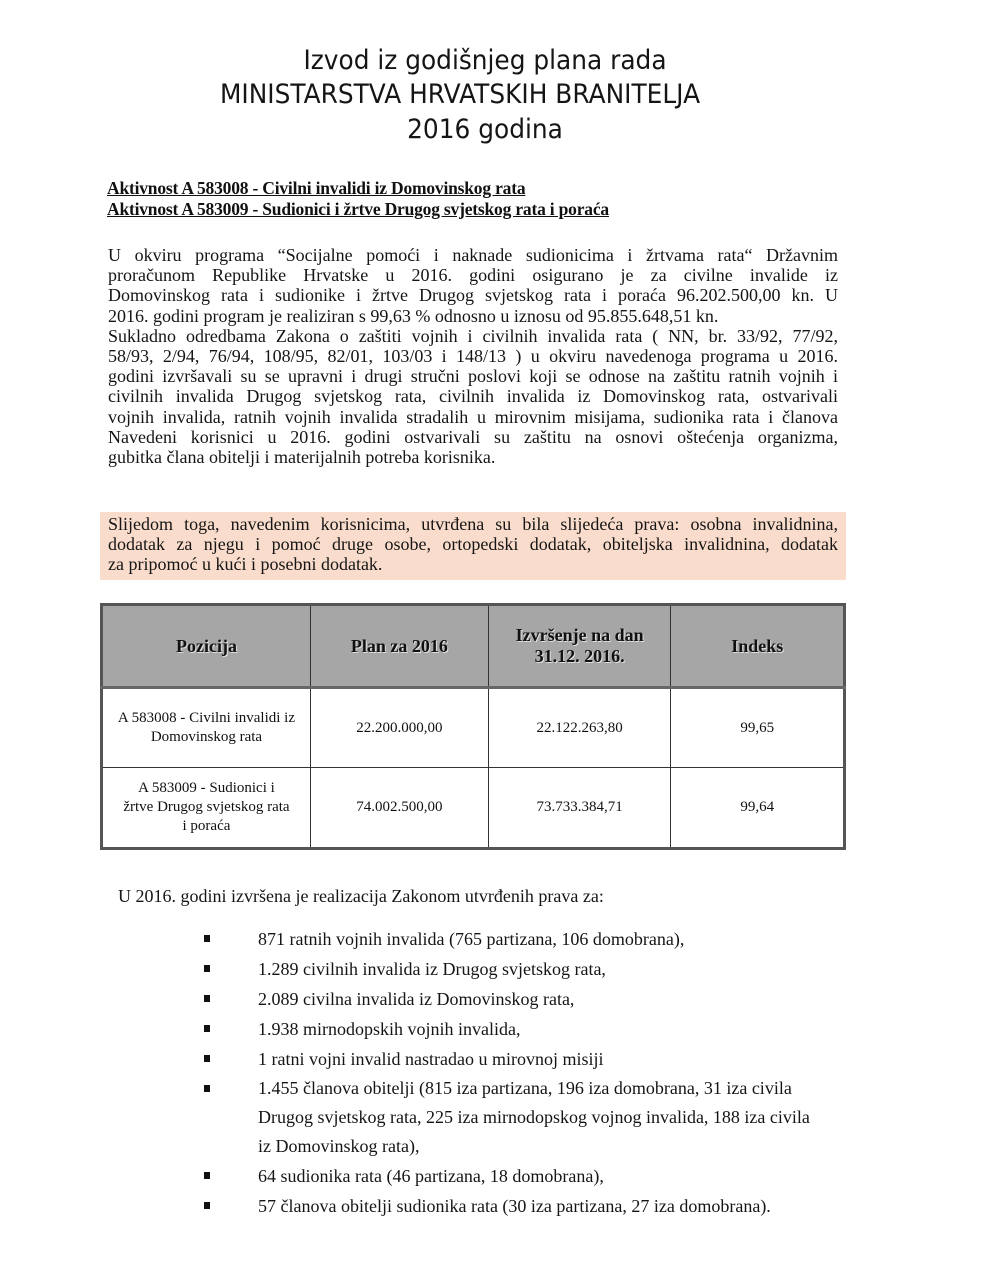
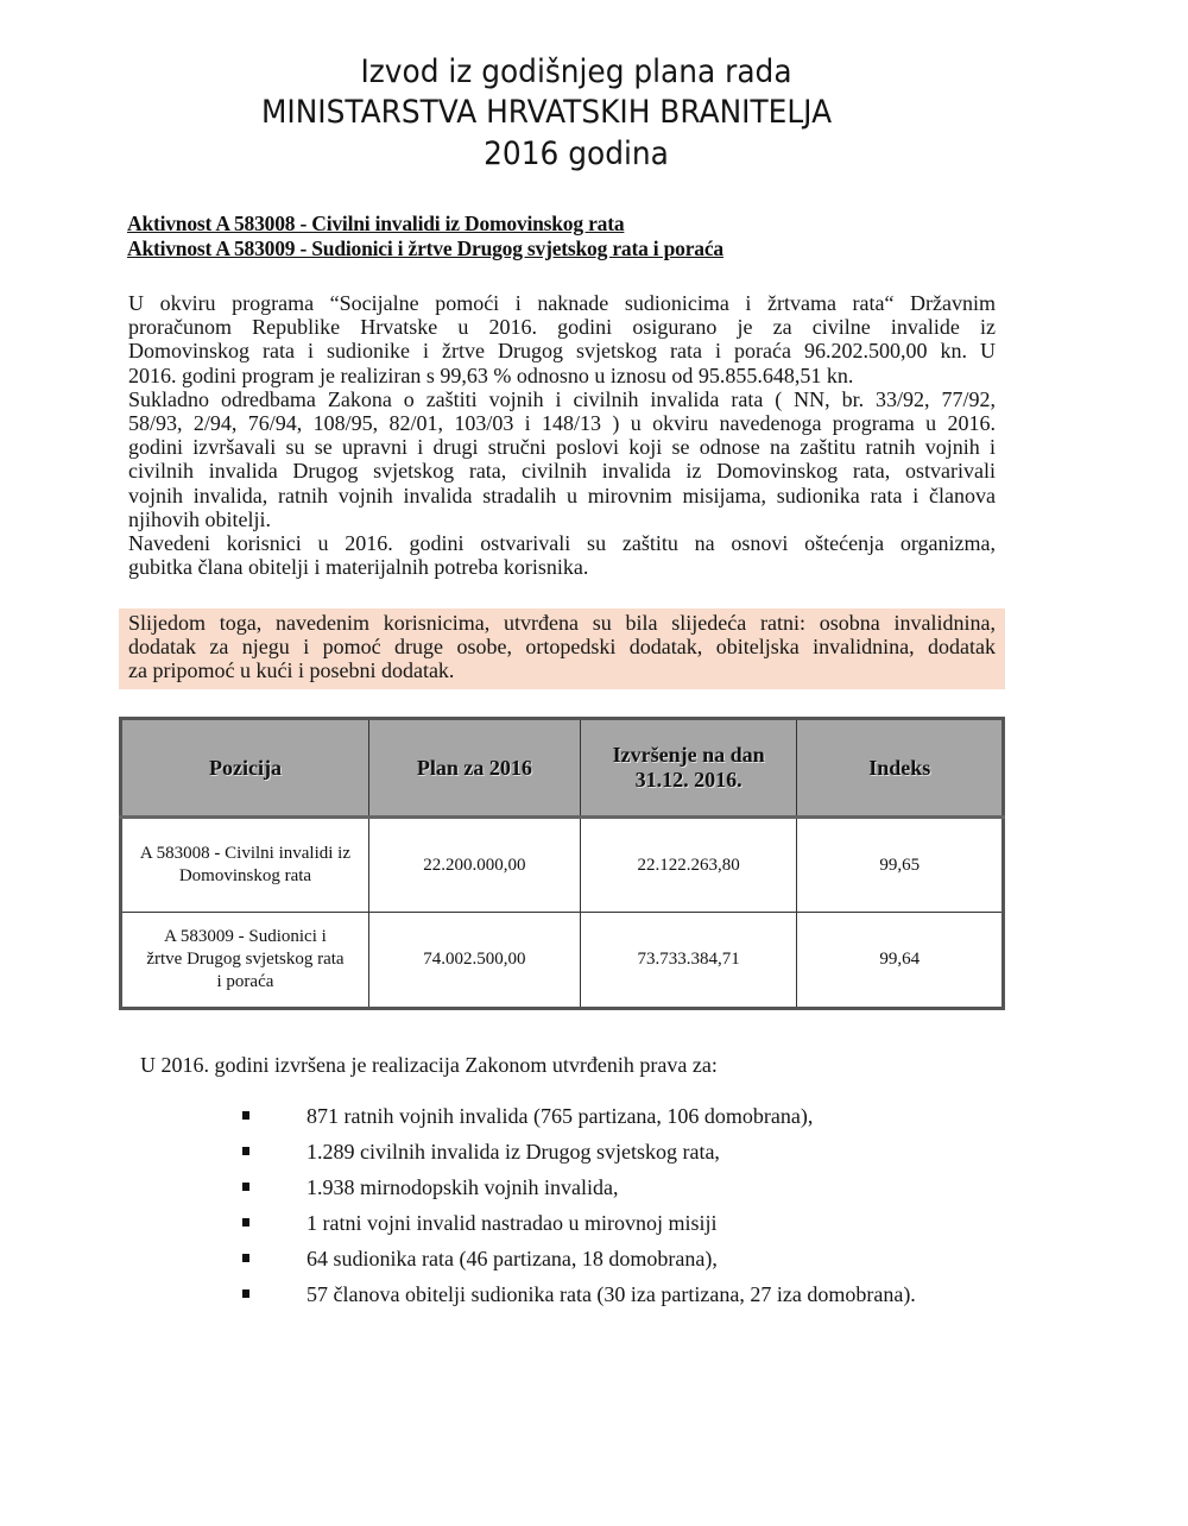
  Izvod iz godišnjeg plana rada
  MINISTARSTVA HRVATSKIH BRANITELJA
  2016 godina
  Aktivnost A 583008 - Civilni invalidi iz Domovinskog rata
  Aktivnost A 583009 - Sudionici i žrtve Drugog svjetskog rata i poraća
  U okviru programa “Socijalne pomoći i naknade sudionicima i žrtvama rata“ Državnim
  proračunom Republike Hrvatske u 2016. godini osigurano je za civilne invalide iz
  Domovinskog rata i sudionike i žrtve Drugog svjetskog rata i poraća 96.202.500,00 kn. U
  2016. godini program je realiziran s 99,63 % odnosno u iznosu od 95.855.648,51 kn.
  Sukladno odredbama Zakona o zaštiti vojnih i civilnih invalida rata ( NN, br. 33/92, 77/92,
  58/93, 2/94, 76/94, 108/95, 82/01, 103/03 i 148/13 ) u okviru navedenoga programa u 2016.
  godini izvršavali su se upravni i drugi stručni poslovi koji se odnose na zaštitu ratnih vojnih i
  civilnih invalida Drugog svjetskog rata, civilnih invalida iz Domovinskog rata, ostvarivali
  vojnih invalida, ratnih vojnih invalida stradalih u mirovnim misijama, sudionika rata i članova
+ njihovih obitelji.
  Navedeni korisnici u 2016. godini ostvarivali su zaštitu na osnovi oštećenja organizma,
  gubitka člana obitelji i materijalnih potreba korisnika.
- Slijedom toga, navedenim korisnicima, utvrđena su bila slijedeća prava: osobna invalidnina,
+ Slijedom toga, navedenim korisnicima, utvrđena su bila slijedeća ratni: osobna invalidnina,
  dodatak za njegu i pomoć druge osobe, ortopedski dodatak, obiteljska invalidnina, dodatak
  za pripomoć u kući i posebni dodatak.
  Pozicija	Plan za 2016	Izvršenje na dan 31.12. 2016.	Indeks
  A 583008 - Civilni invalidi iz Domovinskog rata	22.200.000,00	22.122.263,80	99,65
  A 583009 - Sudionici i žrtve Drugog svjetskog rata i poraća	74.002.500,00	73.733.384,71	99,64
  U 2016. godini izvršena je realizacija Zakonom utvrđenih prava za:
  871 ratnih vojnih invalida (765 partizana, 106 domobrana),
  1.289 civilnih invalida iz Drugog svjetskog rata,
- 2.089 civilna invalida iz Domovinskog rata,
  1.938 mirnodopskih vojnih invalida,
  1 ratni vojni invalid nastradao u mirovnoj misiji
- 1.455 članova obitelji (815 iza partizana, 196 iza domobrana, 31 iza civila
- Drugog svjetskog rata, 225 iza mirnodopskog vojnog invalida, 188 iza civila
- iz Domovinskog rata),
  64 sudionika rata (46 partizana, 18 domobrana),
  57 članova obitelji sudionika rata (30 iza partizana, 27 iza domobrana).
